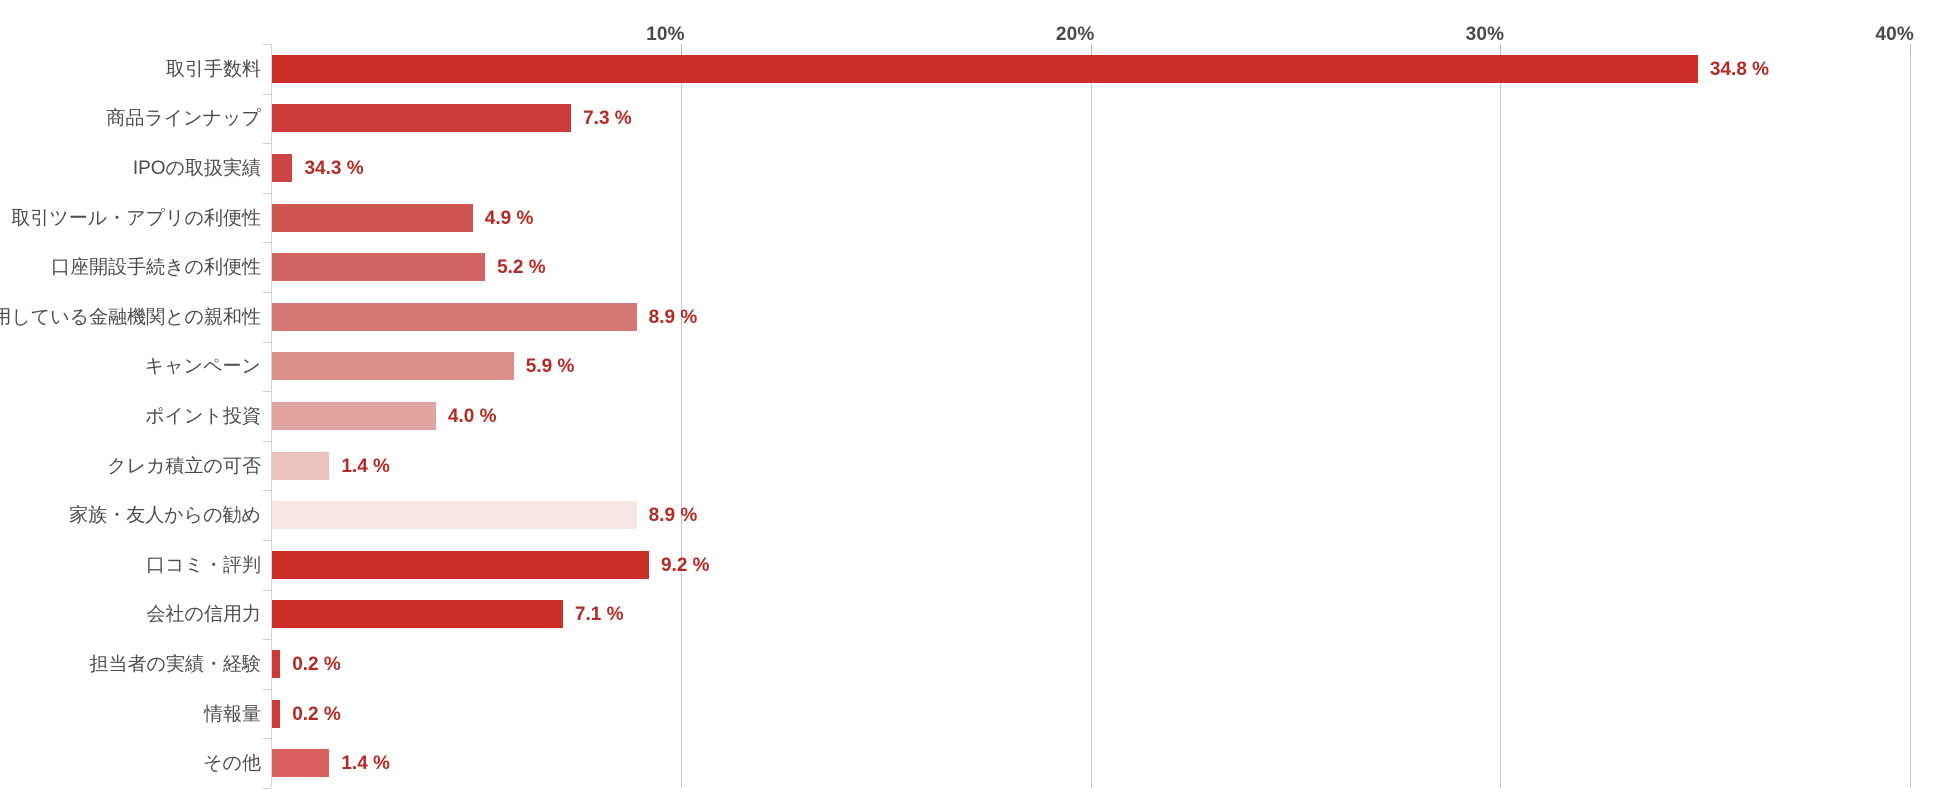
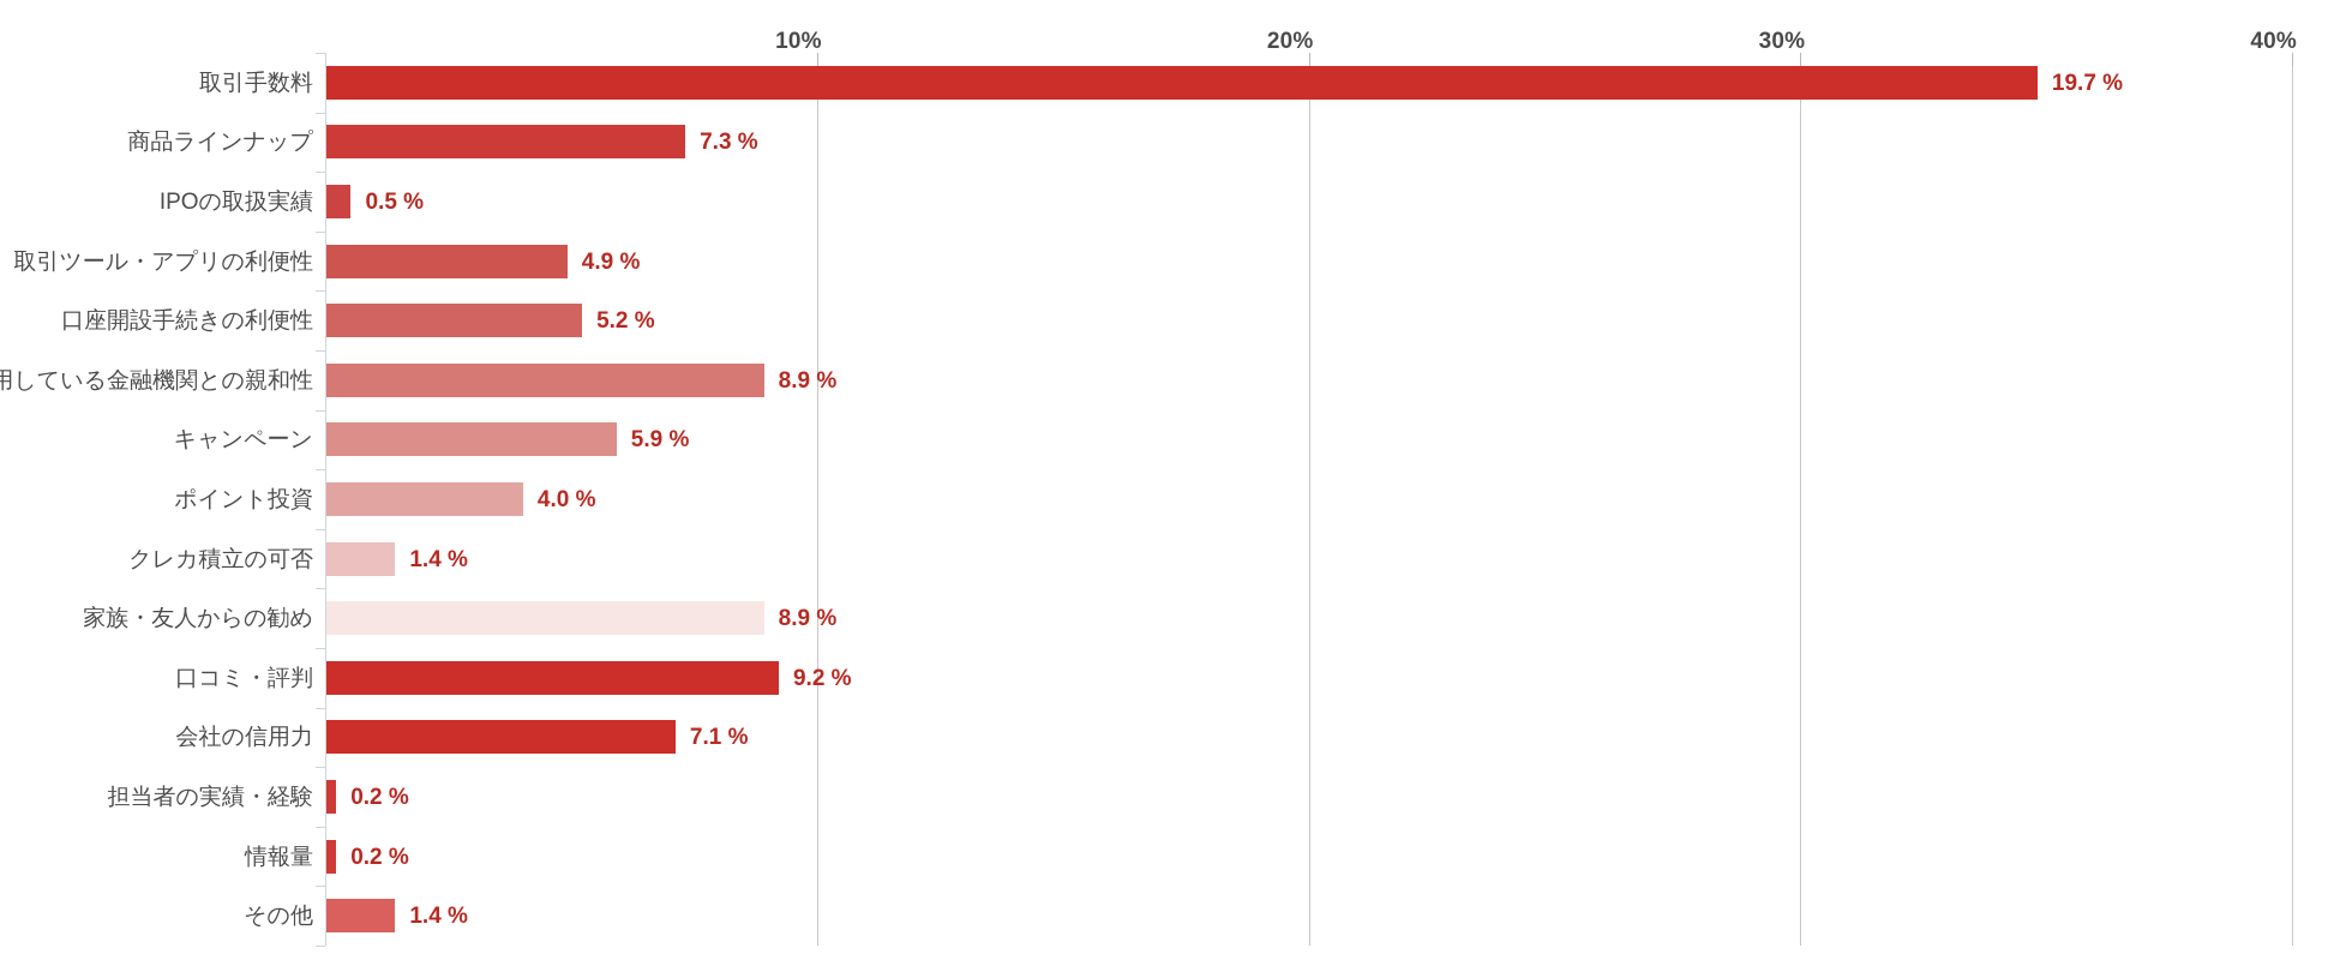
  10%
  20%
  30%
  40%
  取引手数料
- 34.8 %
+ 19.7 %
  商品ラインナップ
  7.3 %
  IPOの取扱実績
- 34.3 %
+ 0.5 %
  取引ツール・アプリの利便性
  4.9 %
  口座開設手続きの利便性
  5.2 %
  用している金融機関との親和性
  8.9 %
  キャンペーン
  5.9 %
  ポイント投資
  4.0 %
  クレカ積立の可否
  1.4 %
  家族・友人からの勧め
  8.9 %
  口コミ・評判
  9.2 %
  会社の信用力
  7.1 %
  担当者の実績・経験
  0.2 %
  情報量
  0.2 %
  その他
  1.4 %
